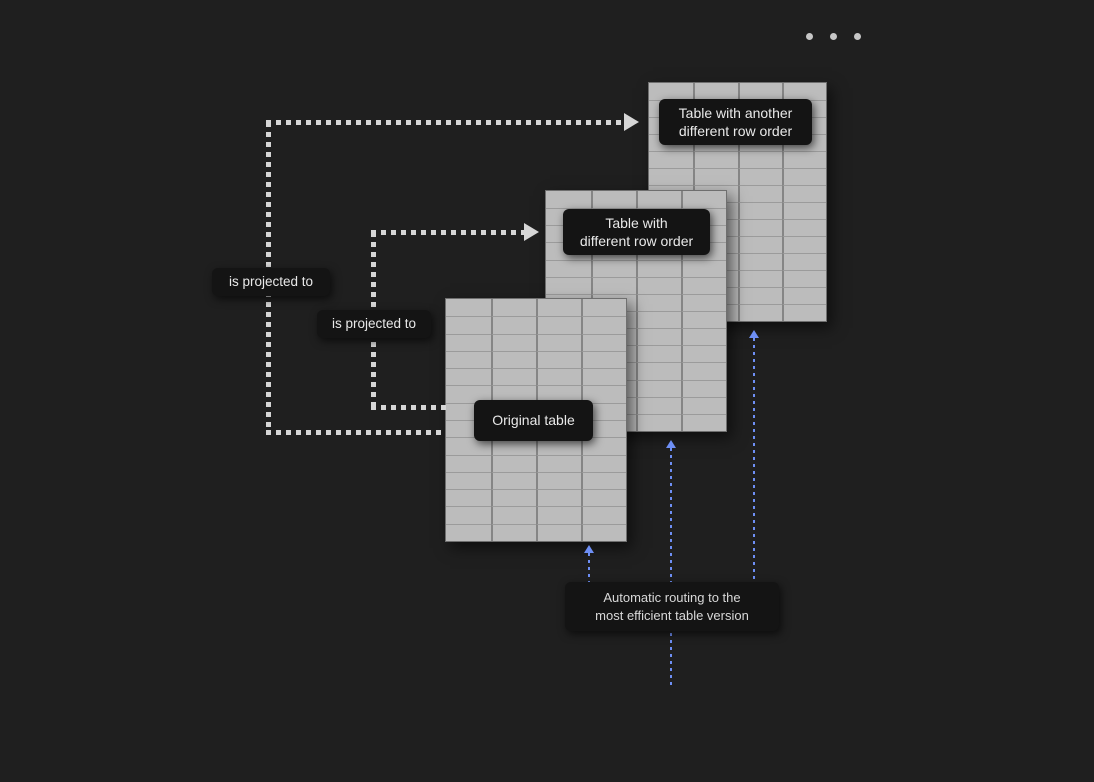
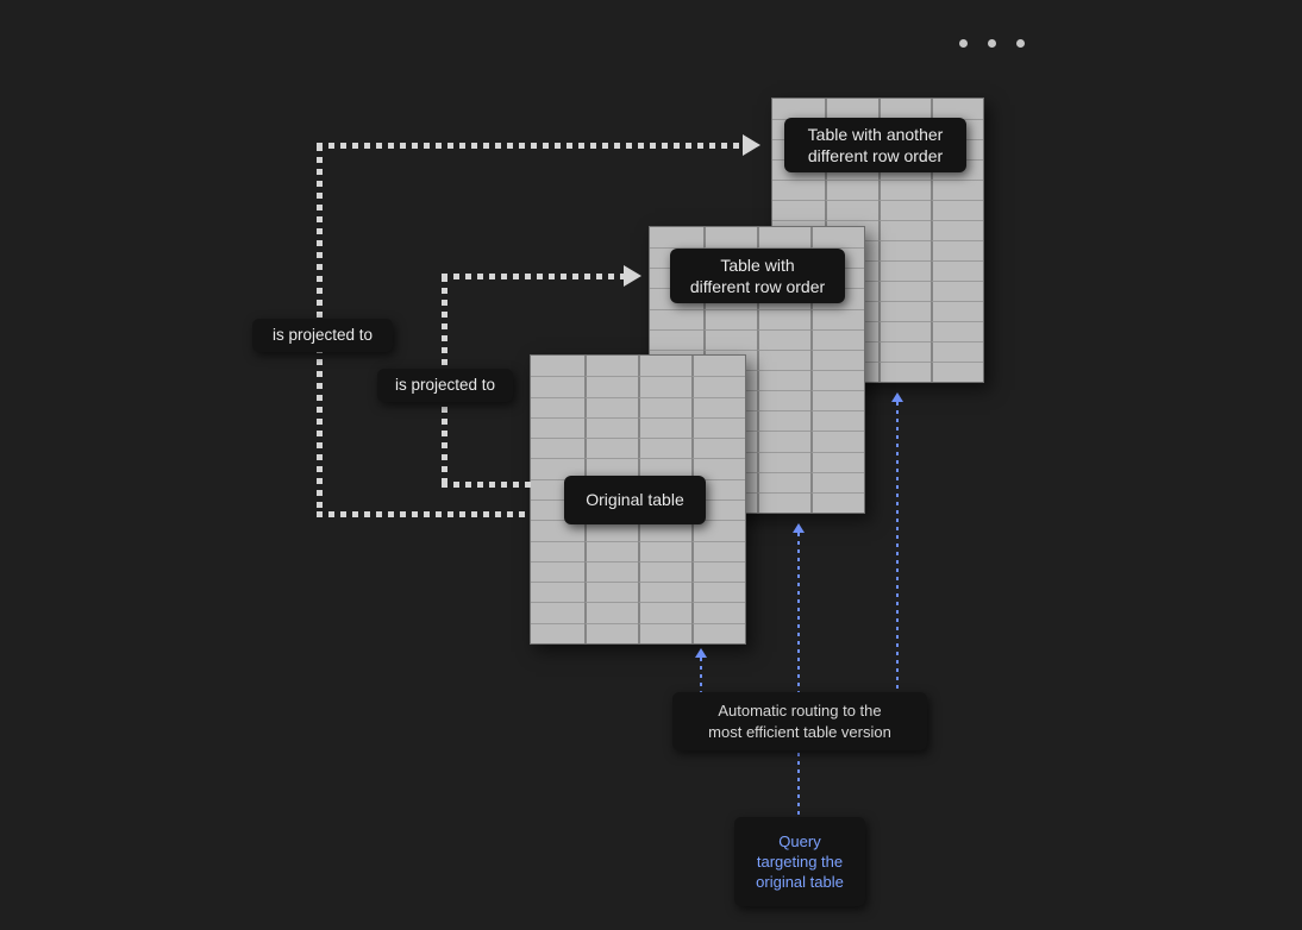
  Table with another
  different row order
  Table with
  different row order
  Original table
  is projected to
  is projected to
  Automatic routing to the
  most efficient table version
+ Query
+ targeting the
+ original table
